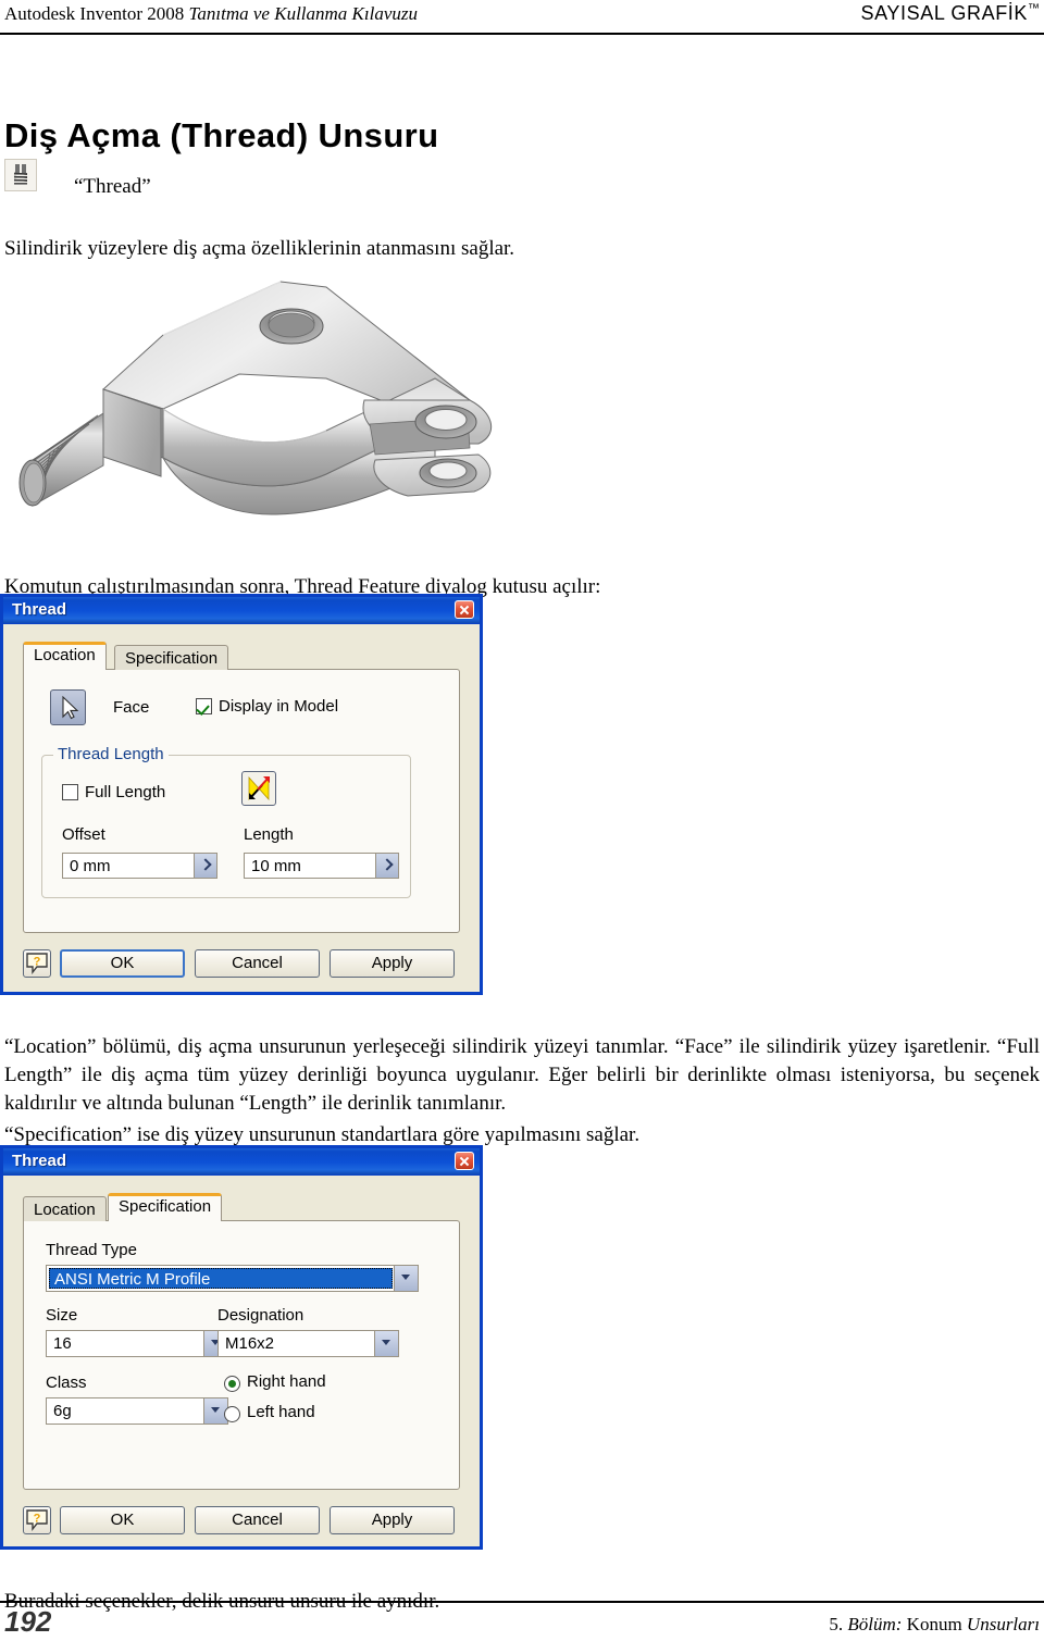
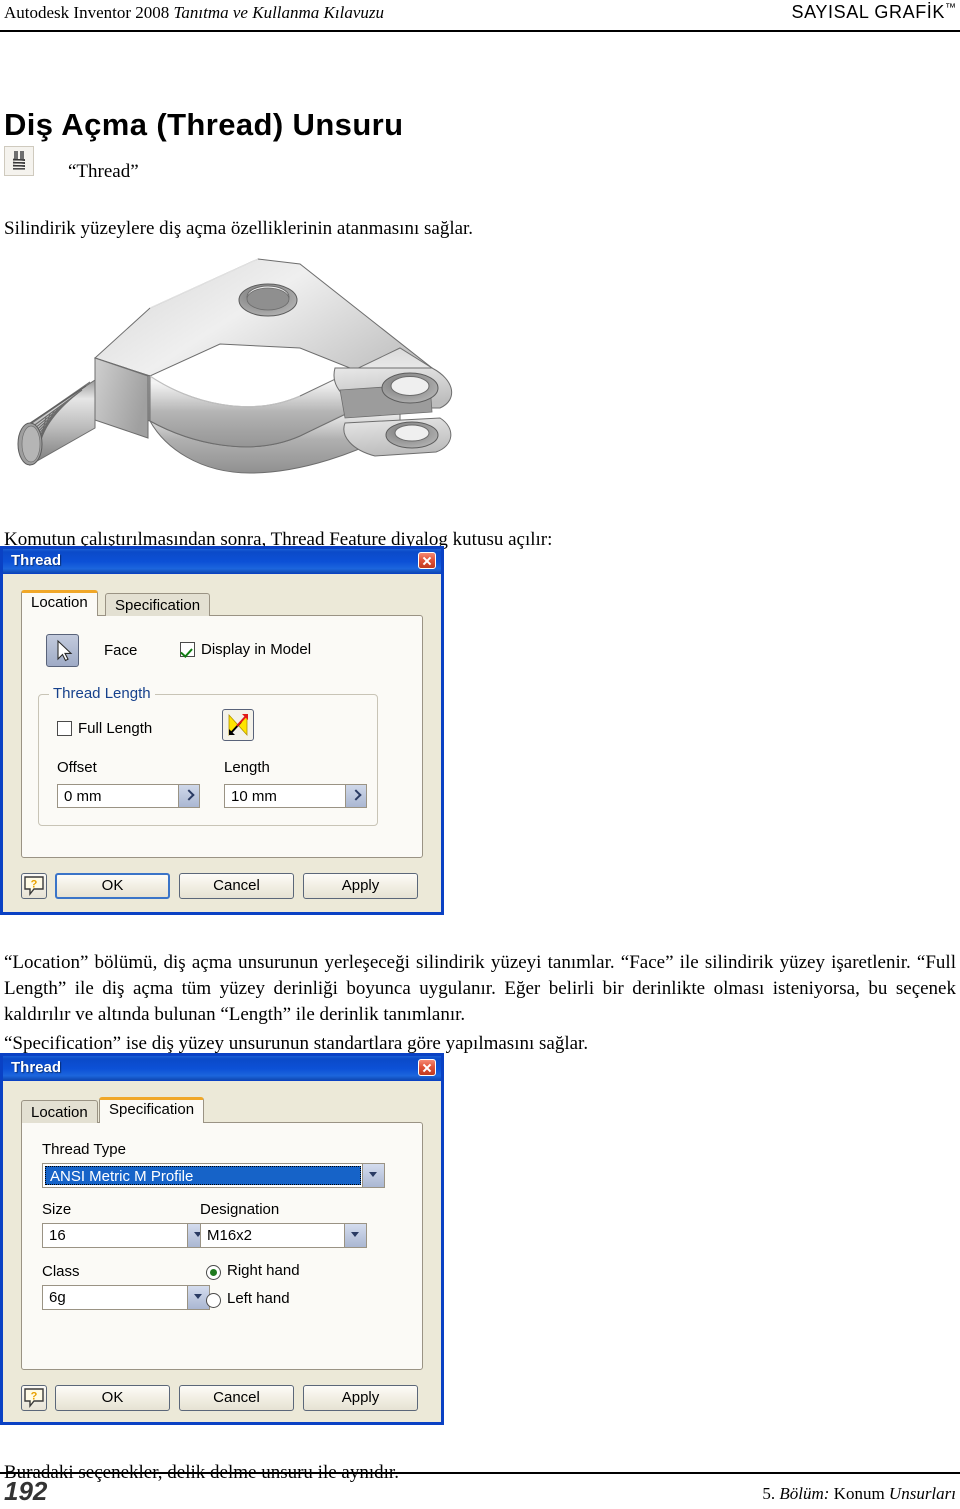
  Autodesk Inventor 2008 Tanıtma ve Kullanma Kılavuzu
  SAYISAL GRAFİK™
  Diş Açma (Thread) Unsuru
  “Thread”
  Silindirik yüzeylere diş açma özelliklerinin atanmasını sağlar.
  Komutun çalıştırılmasından sonra, Thread Feature diyalog kutusu açılır:
  Thread
  Location
  Specification
  Face
  Display in Model
  Thread Length
  Full Length
  Offset
  Length
  0 mm
  10 mm
  ?
  OK
  Cancel
  Apply
  “Location” bölümü, diş açma unsurunun yerleşeceği silindirik yüzeyi tanımlar. “Face” ile silindirik yüzey işaretlenir. “Full Length” ile diş açma tüm yüzey derinliği boyunca uygulanır. Eğer belirli bir derinlikte olması isteniyorsa, bu seçenek kaldırılır ve altında bulunan “Length” ile derinlik tanımlanır.
  “Specification” ise diş yüzey unsurunun standartlara göre yapılmasını sağlar.
  Thread
  Location
  Specification
  Thread Type
  ANSI Metric M Profile
  Size
  16
  Designation
  M16x2
  Class
  6g
  Right hand
  Left hand
  ?
  OK
  Cancel
  Apply
- Buradaki seçenekler, delik unsuru unsuru ile aynıdır.
+ Buradaki seçenekler, delik delme unsuru ile aynıdır.
  192
  5. Bölüm: Konum Unsurları
